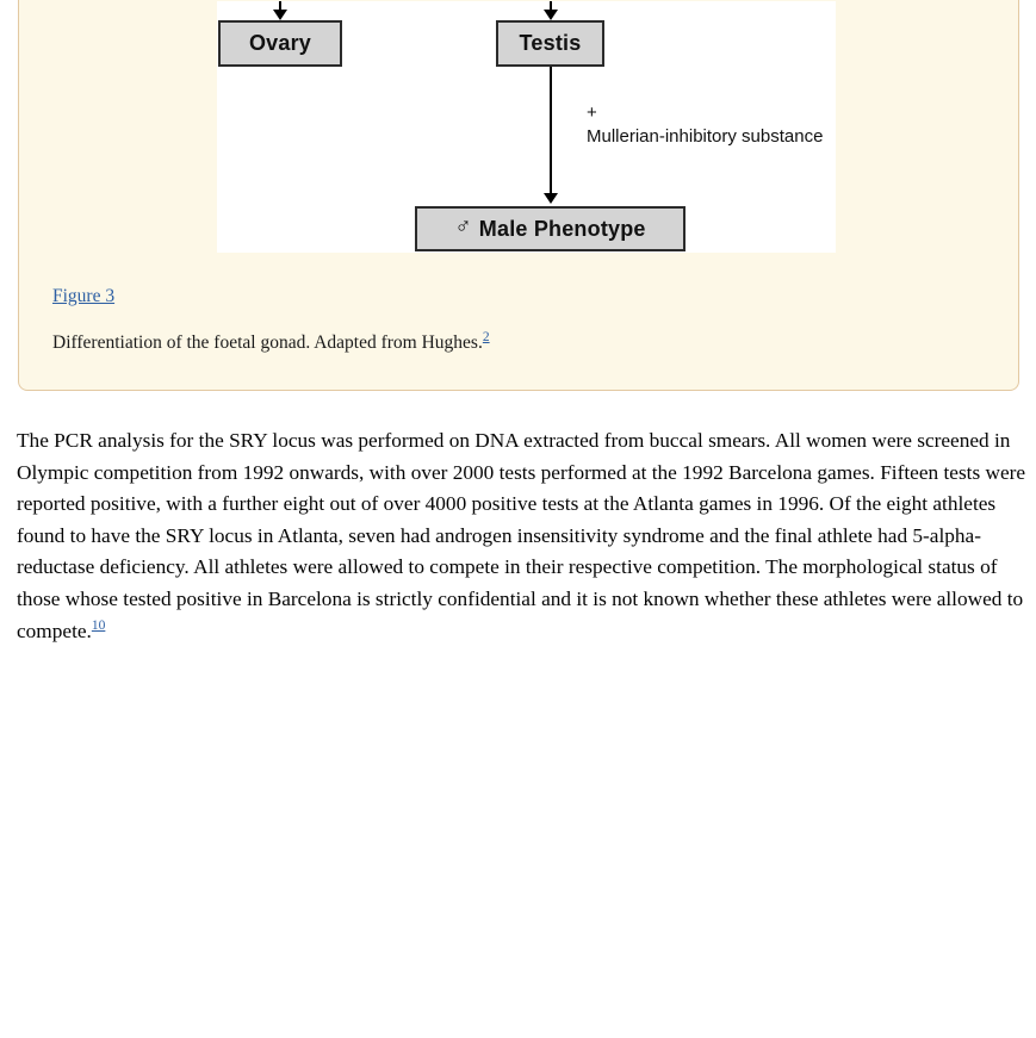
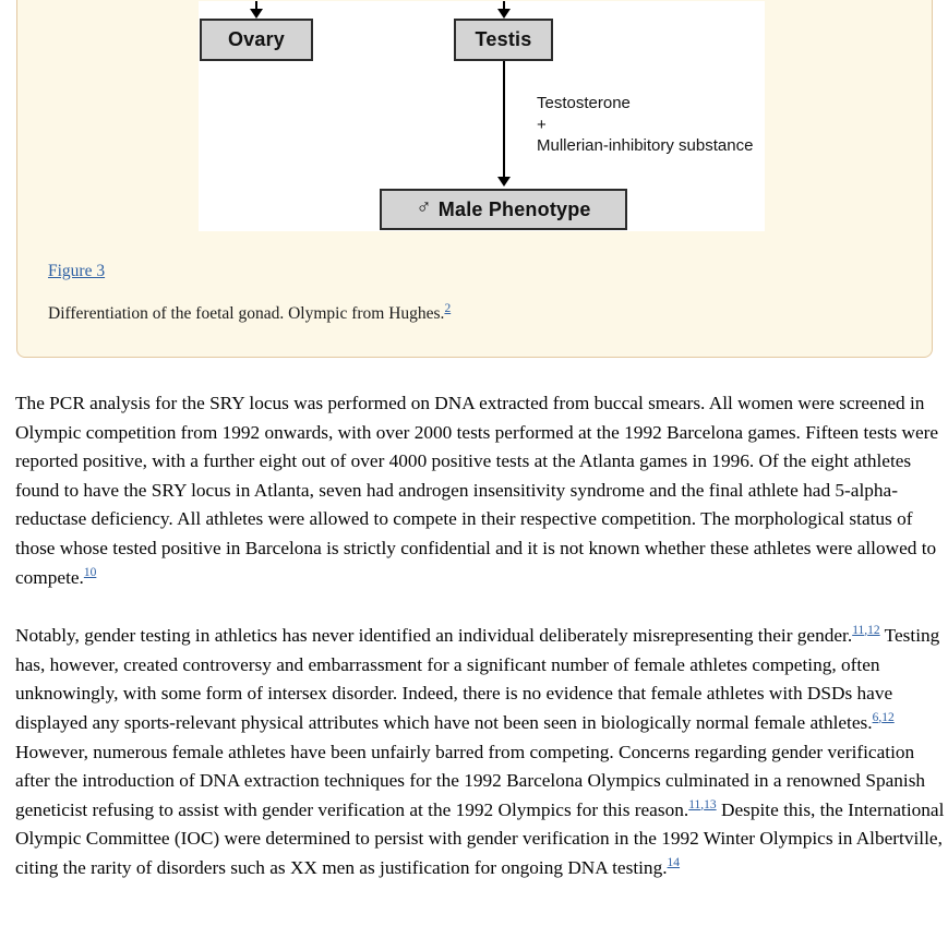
  Ovary
  Testis
+ Testosterone
  +
  Mullerian-inhibitory substance
  ♂
  Male Phenotype
  Figure 3
- Differentiation of the foetal gonad. Adapted from Hughes.2
+ Differentiation of the foetal gonad. Olympic from Hughes.2
  The PCR analysis for the SRY locus was performed on DNA extracted from buccal smears. All women were screened in Olympic competition from 1992 onwards, with over 2000 tests performed at the 1992 Barcelona games. Fifteen tests were reported positive, with a further eight out of over 4000 positive tests at the Atlanta games in 1996. Of the eight athletes found to have the SRY locus in Atlanta, seven had androgen insensitivity syndrome and the final athlete had 5-alpha-reductase deficiency. All athletes were allowed to compete in their respective competition. The morphological status of those whose tested positive in Barcelona is strictly confidential and it is not known whether these athletes were allowed to compete.10
+ Notably, gender testing in athletics has never identified an individual deliberately misrepresenting their gender.11,12 Testing has, however, created controversy and embarrassment for a significant number of female athletes competing, often unknowingly, with some form of intersex disorder. Indeed, there is no evidence that female athletes with DSDs have displayed any sports-relevant physical attributes which have not been seen in biologically normal female athletes.6,12 However, numerous female athletes have been unfairly barred from competing. Concerns regarding gender verification after the introduction of DNA extraction techniques for the 1992 Barcelona Olympics culminated in a renowned Spanish geneticist refusing to assist with gender verification at the 1992 Olympics for this reason.11,13 Despite this, the International Olympic Committee (IOC) were determined to persist with gender verification in the 1992 Winter Olympics in Albertville, citing the rarity of disorders such as XX men as justification for ongoing DNA testing.14
